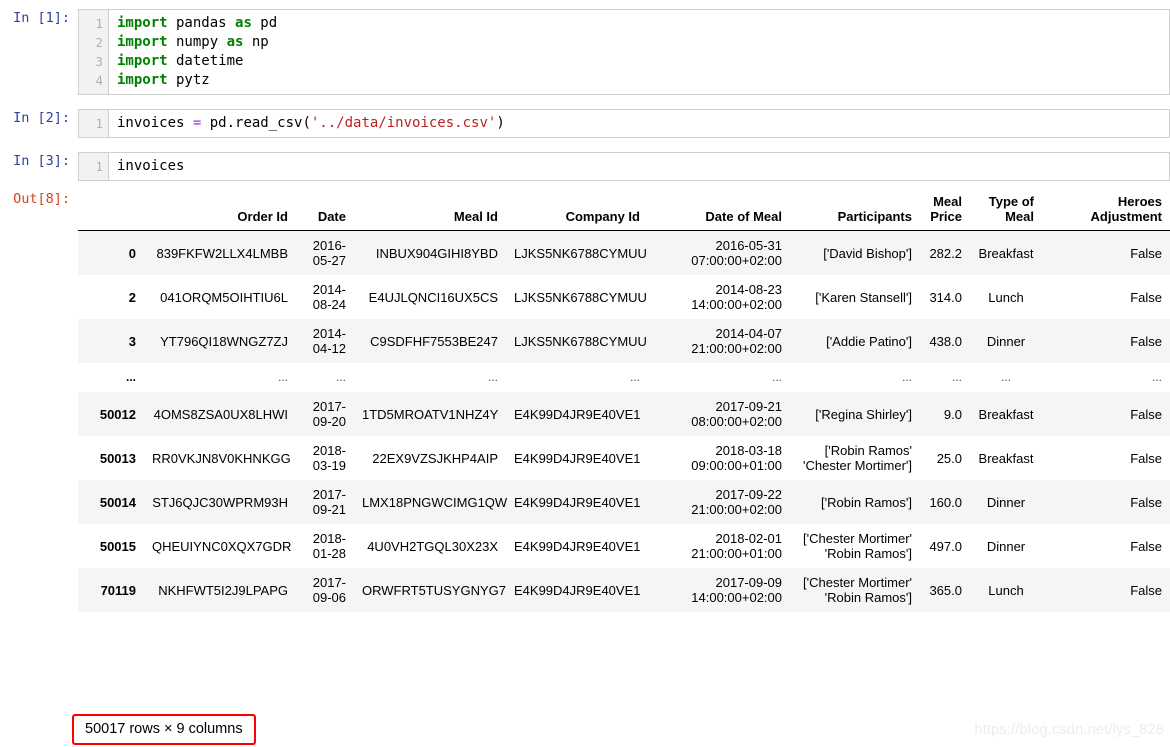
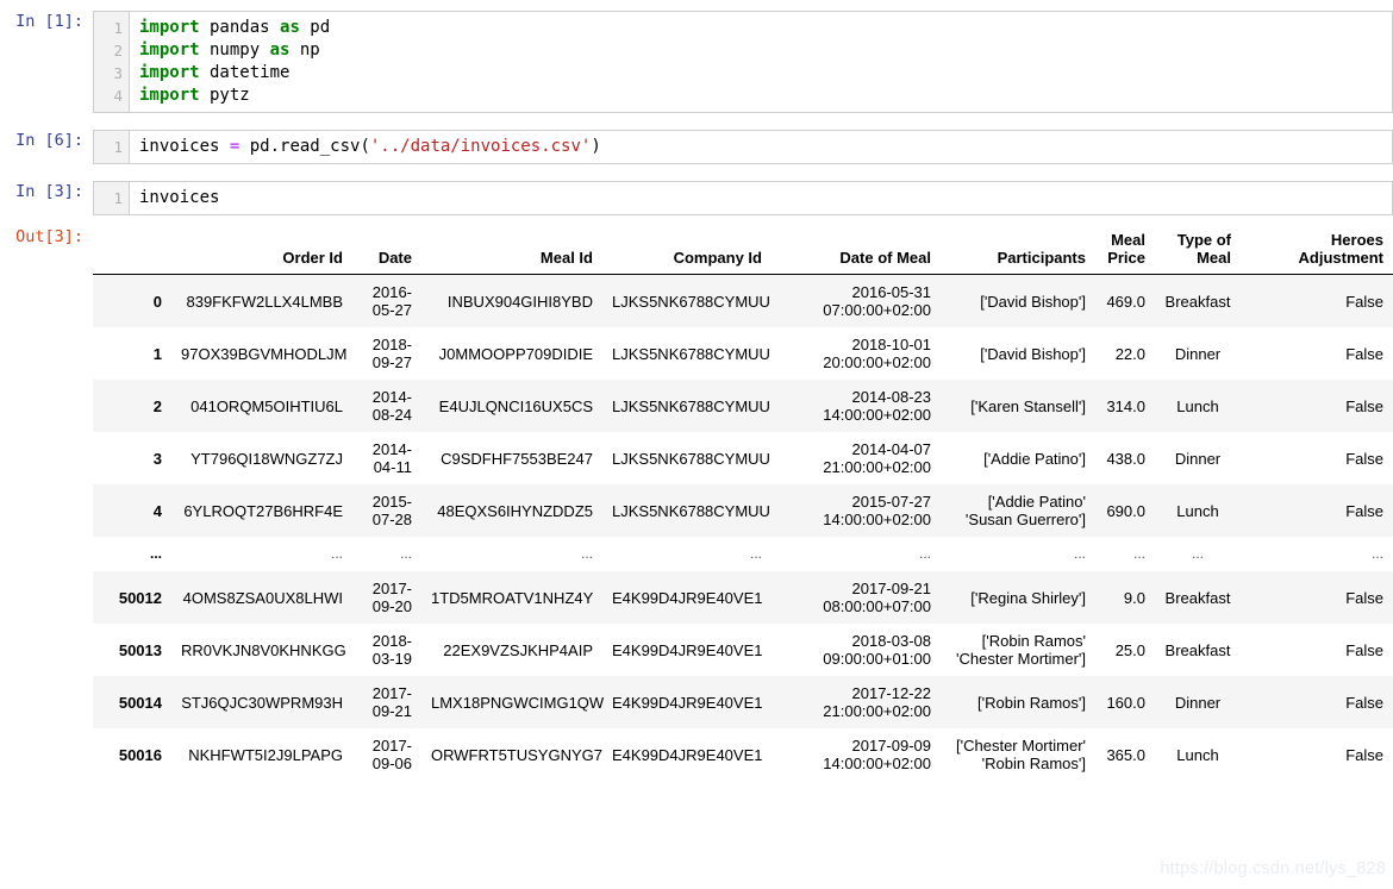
  In [1]:
  1
  2
  3
  4
  import pandas as pd
  import numpy as np
  import datetime
  import pytz
- In [2]:
+ In [6]:
  1
  invoices = pd.read_csv('../data/invoices.csv')
  In [3]:
  1
  invoices
- Out[8]:
+ Out[3]:
  	Order Id	Date	Meal Id	Company Id	Date of Meal	Participants	Meal Price	Type of Meal	Heroes Adjustment
- 0	839FKFW2LLX4LMBB	2016- 05-27	INBUX904GIHI8YBD	LJKS5NK6788CYMUU	2016-05-31 07:00:00+02:00	['David Bishop']	282.2	Breakfast	False
+ 0	839FKFW2LLX4LMBB	2016- 05-27	INBUX904GIHI8YBD	LJKS5NK6788CYMUU	2016-05-31 07:00:00+02:00	['David Bishop']	469.0	Breakfast	False
+ 1	97OX39BGVMHODLJM	2018- 09-27	J0MMOOPP709DIDIE	LJKS5NK6788CYMUU	2018-10-01 20:00:00+02:00	['David Bishop']	22.0	Dinner	False
  2	041ORQM5OIHTIU6L	2014- 08-24	E4UJLQNCI16UX5CS	LJKS5NK6788CYMUU	2014-08-23 14:00:00+02:00	['Karen Stansell']	314.0	Lunch	False
- 3	YT796QI18WNGZ7ZJ	2014- 04-12	C9SDFHF7553BE247	LJKS5NK6788CYMUU	2014-04-07 21:00:00+02:00	['Addie Patino']	438.0	Dinner	False
+ 3	YT796QI18WNGZ7ZJ	2014- 04-11	C9SDFHF7553BE247	LJKS5NK6788CYMUU	2014-04-07 21:00:00+02:00	['Addie Patino']	438.0	Dinner	False
+ 4	6YLROQT27B6HRF4E	2015- 07-28	48EQXS6IHYNZDDZ5	LJKS5NK6788CYMUU	2015-07-27 14:00:00+02:00	['Addie Patino' 'Susan Guerrero']	690.0	Lunch	False
  ...	...	...	...	...	...	...	...	...	...
- 50012	4OMS8ZSA0UX8LHWI	2017- 09-20	1TD5MROATV1NHZ4Y	E4K99D4JR9E40VE1	2017-09-21 08:00:00+02:00	['Regina Shirley']	9.0	Breakfast	False
+ 50012	4OMS8ZSA0UX8LHWI	2017- 09-20	1TD5MROATV1NHZ4Y	E4K99D4JR9E40VE1	2017-09-21 08:00:00+07:00	['Regina Shirley']	9.0	Breakfast	False
- 50013	RR0VKJN8V0KHNKGG	2018- 03-19	22EX9VZSJKHP4AIP	E4K99D4JR9E40VE1	2018-03-18 09:00:00+01:00	['Robin Ramos' 'Chester Mortimer']	25.0	Breakfast	False
+ 50013	RR0VKJN8V0KHNKGG	2018- 03-19	22EX9VZSJKHP4AIP	E4K99D4JR9E40VE1	2018-03-08 09:00:00+01:00	['Robin Ramos' 'Chester Mortimer']	25.0	Breakfast	False
- 50014	STJ6QJC30WPRM93H	2017- 09-21	LMX18PNGWCIMG1QW	E4K99D4JR9E40VE1	2017-09-22 21:00:00+02:00	['Robin Ramos']	160.0	Dinner	False
+ 50014	STJ6QJC30WPRM93H	2017- 09-21	LMX18PNGWCIMG1QW	E4K99D4JR9E40VE1	2017-12-22 21:00:00+02:00	['Robin Ramos']	160.0	Dinner	False
- 50015	QHEUIYNC0XQX7GDR	2018- 01-28	4U0VH2TGQL30X23X	E4K99D4JR9E40VE1	2018-02-01 21:00:00+01:00	['Chester Mortimer' 'Robin Ramos']	497.0	Dinner	False
- 70119	NKHFWT5I2J9LPAPG	2017- 09-06	ORWFRT5TUSYGNYG7	E4K99D4JR9E40VE1	2017-09-09 14:00:00+02:00	['Chester Mortimer' 'Robin Ramos']	365.0	Lunch	False
+ 50016	NKHFWT5I2J9LPAPG	2017- 09-06	ORWFRT5TUSYGNYG7	E4K99D4JR9E40VE1	2017-09-09 14:00:00+02:00	['Chester Mortimer' 'Robin Ramos']	365.0	Lunch	False
- 50017 rows × 9 columns
